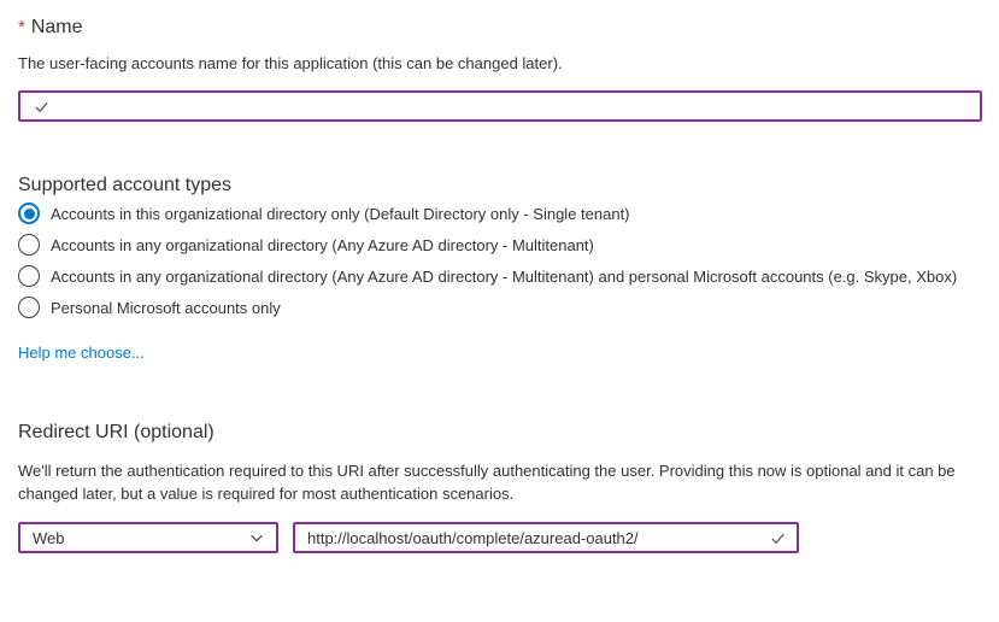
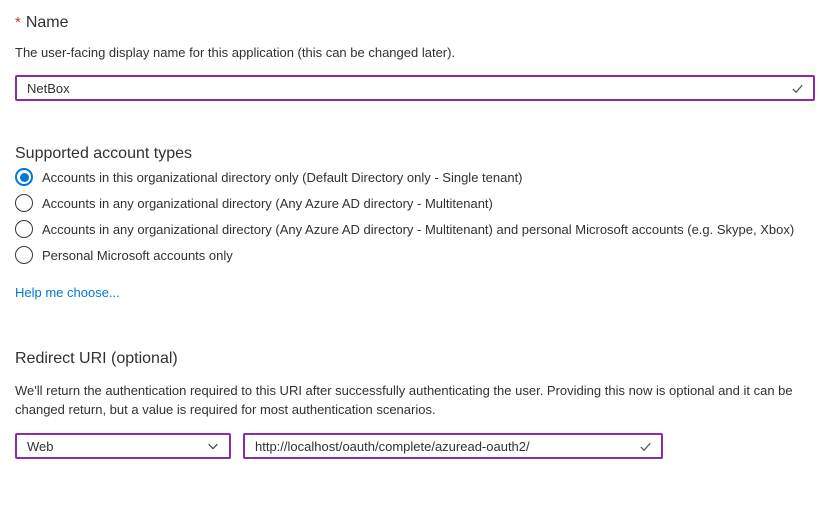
  * Name
- The user-facing accounts name for this application (this can be changed later).
+ The user-facing display name for this application (this can be changed later).
+ NetBox
  Supported account types
  Accounts in this organizational directory only (Default Directory only - Single tenant)
  Accounts in any organizational directory (Any Azure AD directory - Multitenant)
  Accounts in any organizational directory (Any Azure AD directory - Multitenant) and personal Microsoft accounts (e.g. Skype, Xbox)
  Personal Microsoft accounts only
  Help me choose...
  Redirect URI (optional)
  We'll return the authentication required to this URI after successfully authenticating the user. Providing this now is optional and it can be
- changed later, but a value is required for most authentication scenarios.
+ changed return, but a value is required for most authentication scenarios.
  Web
  http://localhost/oauth/complete/azuread-oauth2/
